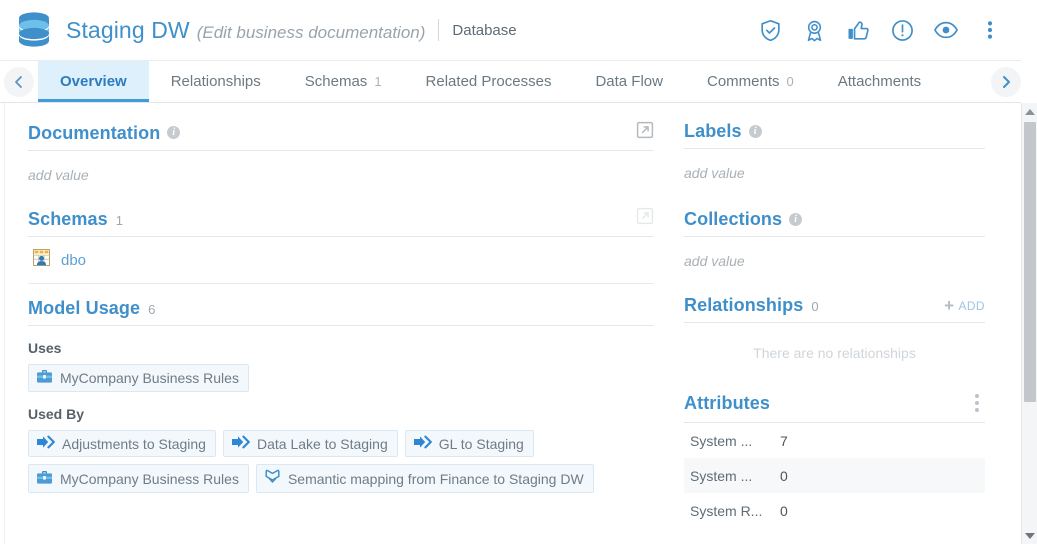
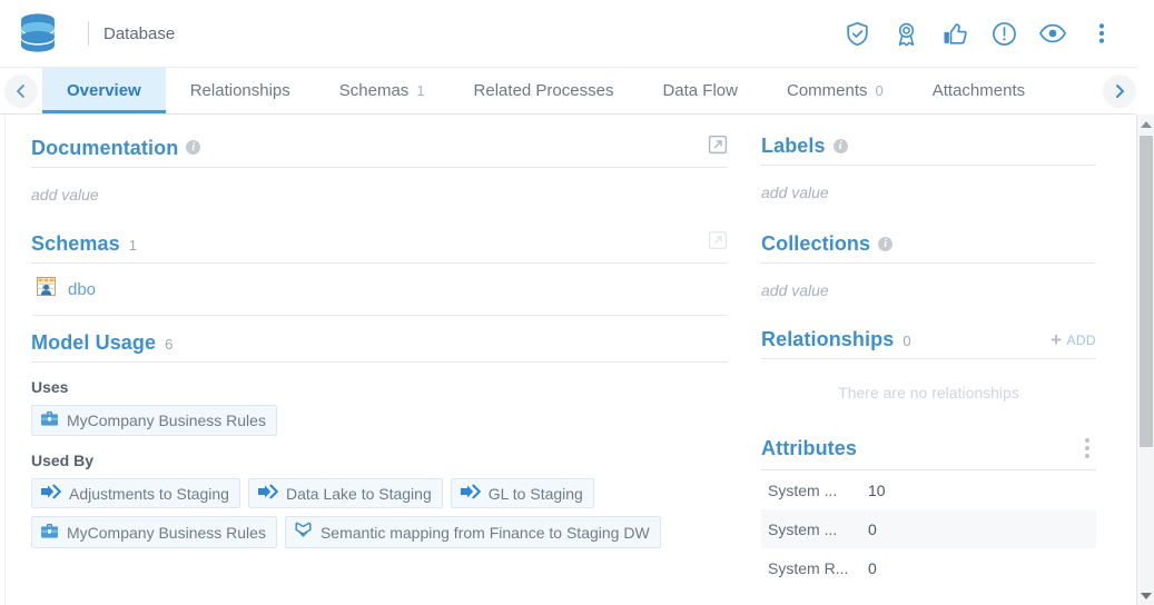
- Staging DW
- (Edit business documentation)
  Database
  Overview
  Relationships
  Schemas
  1
  Related Processes
  Data Flow
  Comments
  0
  Attachments
  Documentation
  i
  add value
  Schemas
  1
  dbo
  Model Usage
  6
  Uses
  MyCompany Business Rules
  Used By
  Adjustments to Staging
  Data Lake to Staging
  GL to Staging
  MyCompany Business Rules
  Semantic mapping from Finance to Staging DW
  Labels
  i
  add value
  Collections
  i
  add value
  Relationships
  0
  +
  ADD
  There are no relationships
  Attributes
  System ...
- 7
+ 10
  System ...
  0
  System R...
  0
